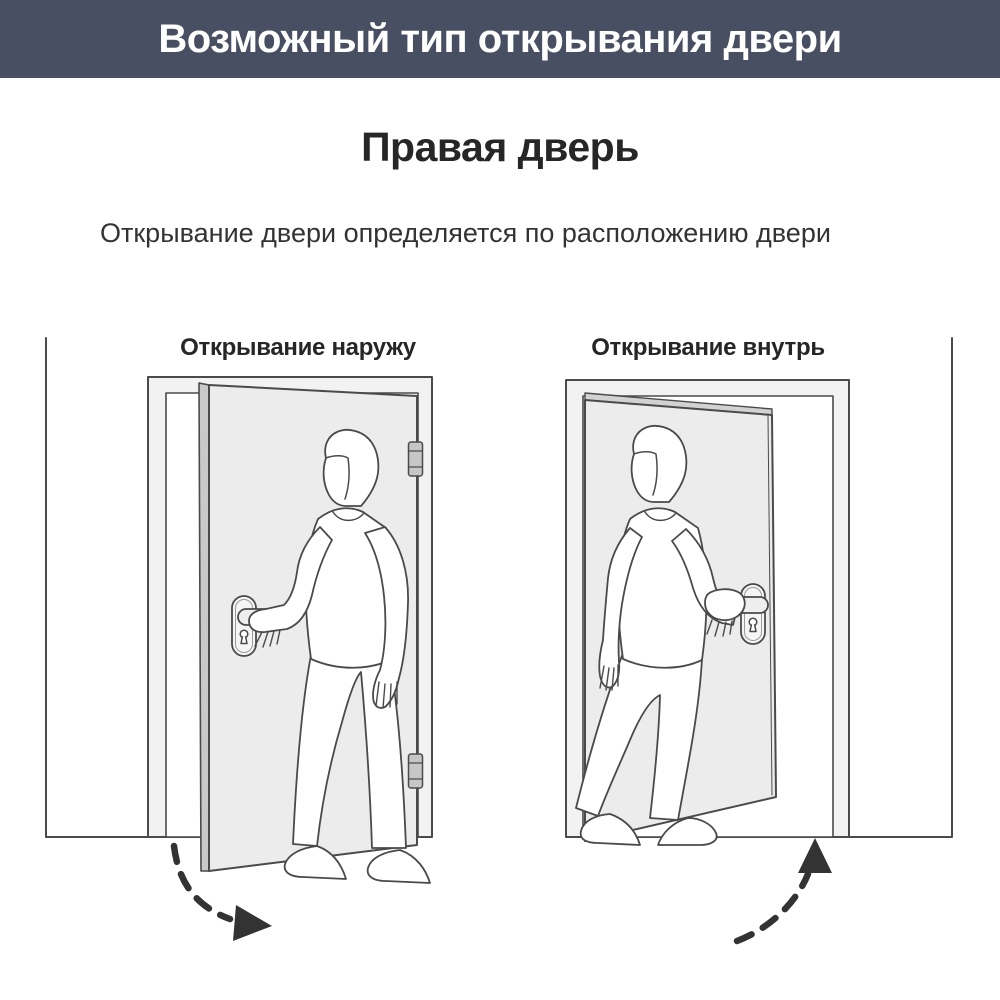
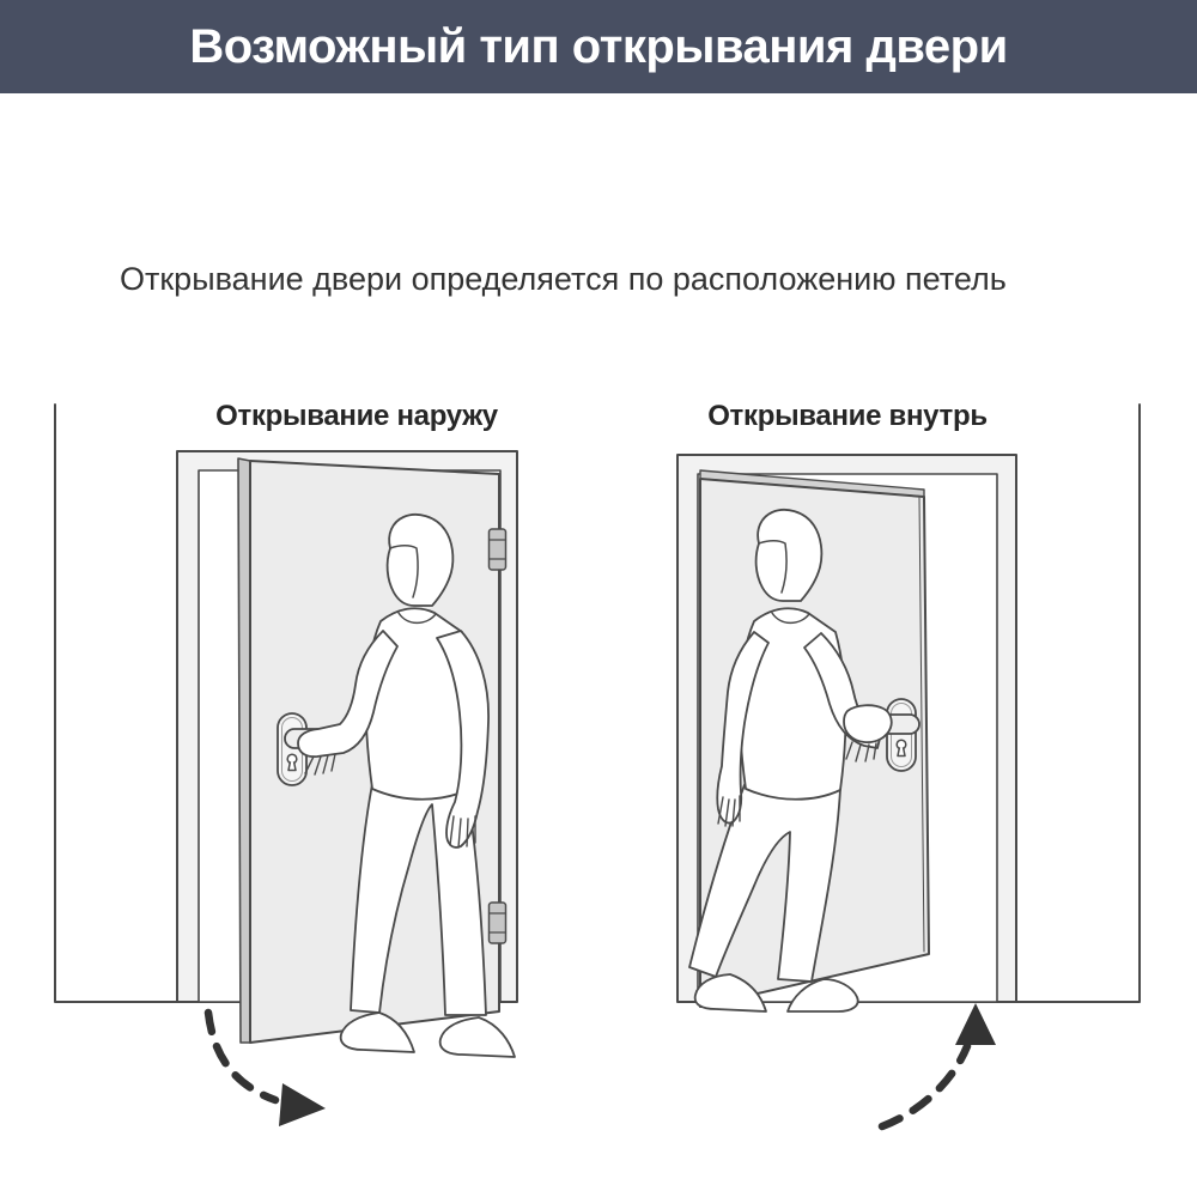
  Возможный тип открывания двери
- Правая дверь
- Открывание двери определяется по расположению двери
+ Открывание двери определяется по расположению петель
  Открывание наружу
  Открывание внутрь
